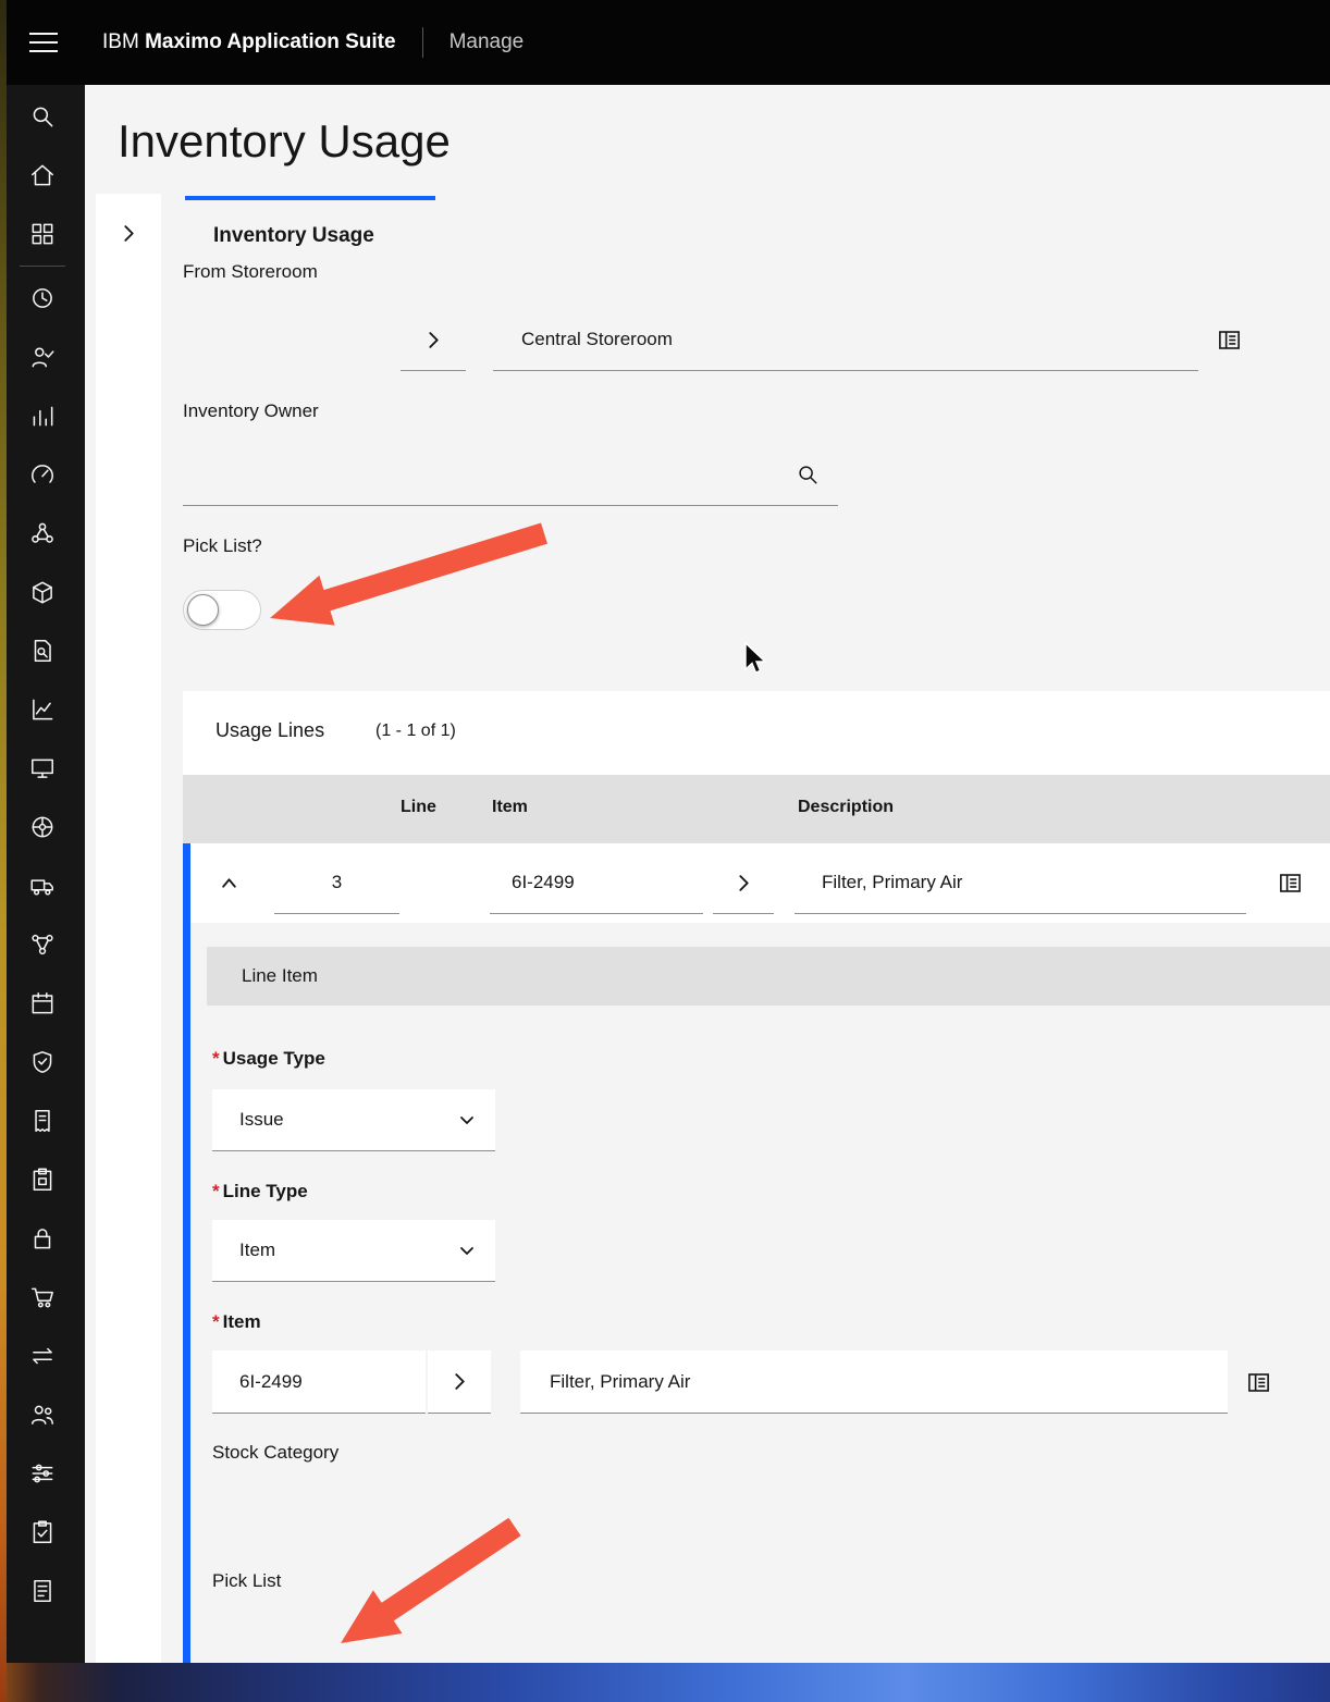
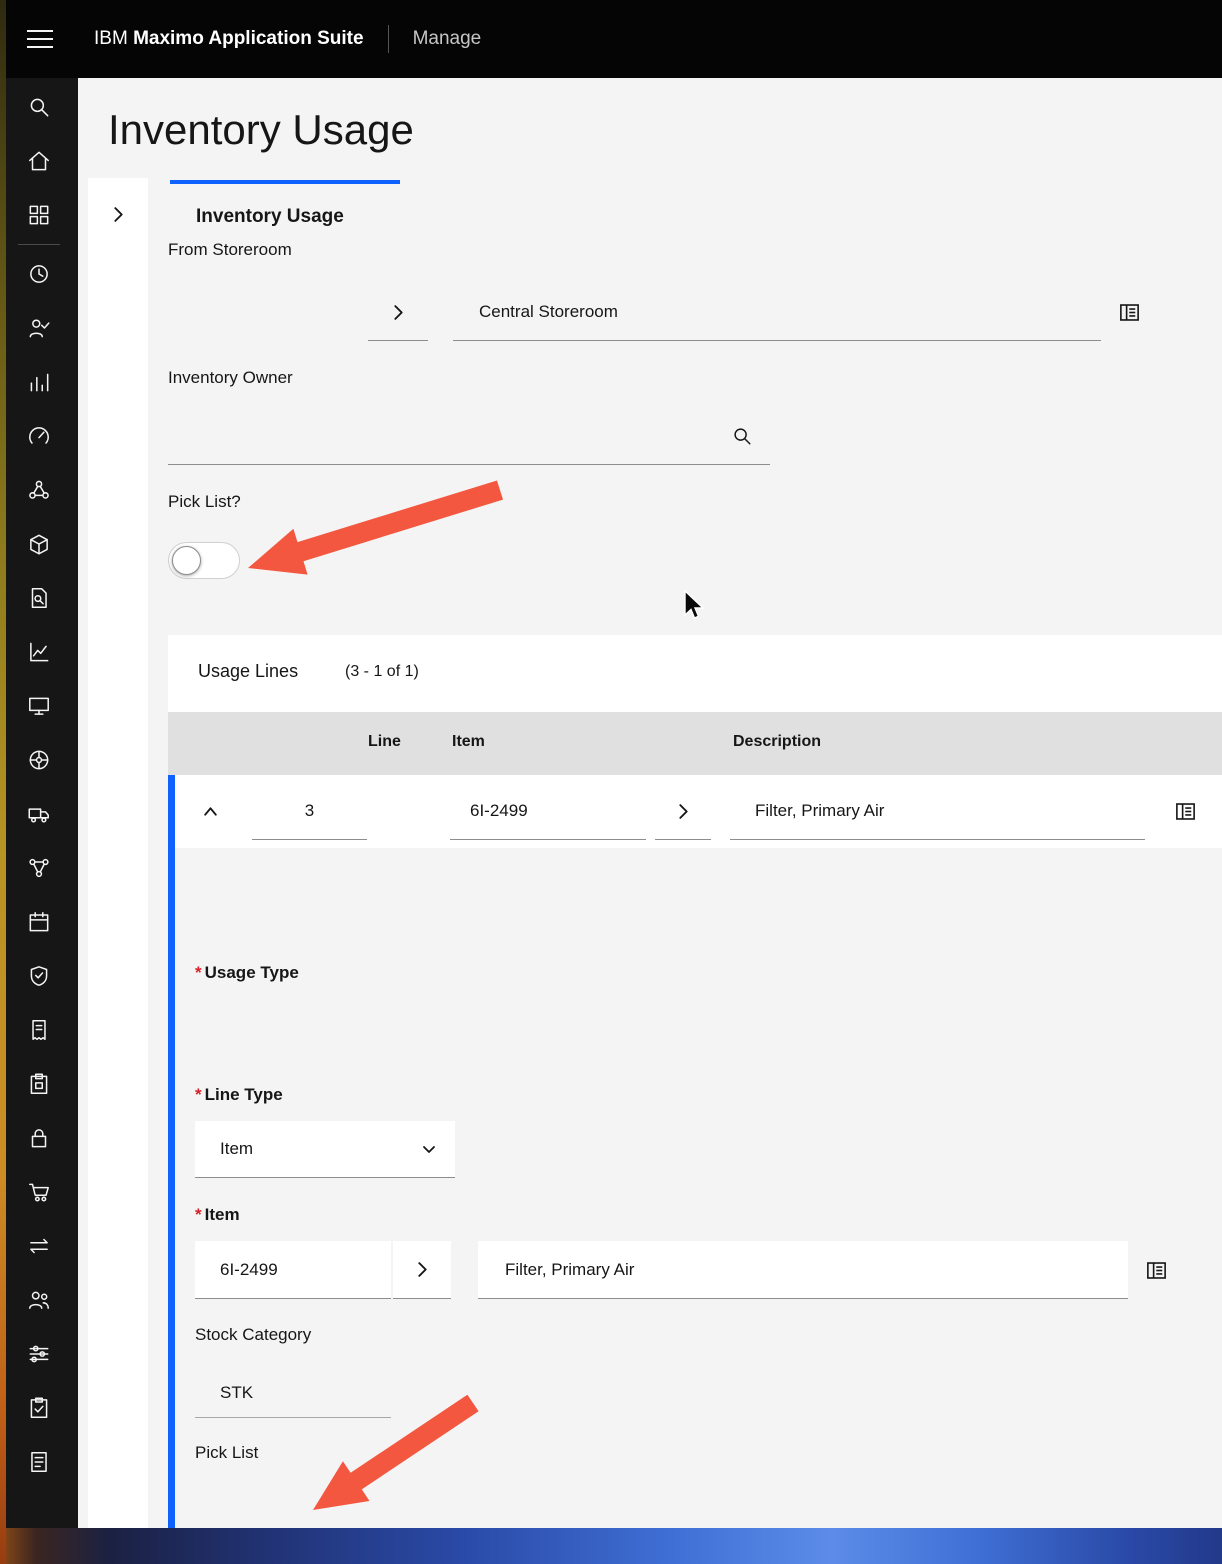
  IBM Maximo Application Suite
  Manage
  Inventory Usage
  Inventory Usage
  From Storeroom
  Central Storeroom
  Inventory Owner
  Pick List?
  Usage Lines
- (1 - 1 of 1)
+ (3 - 1 of 1)
  Line
  Item
  Description
  3
  6I-2499
  Filter, Primary Air
- Line Item
  * Usage Type
- Issue
  * Line Type
  Item
  * Item
  6I-2499
  Filter, Primary Air
  Stock Category
+ STK
  Pick List
